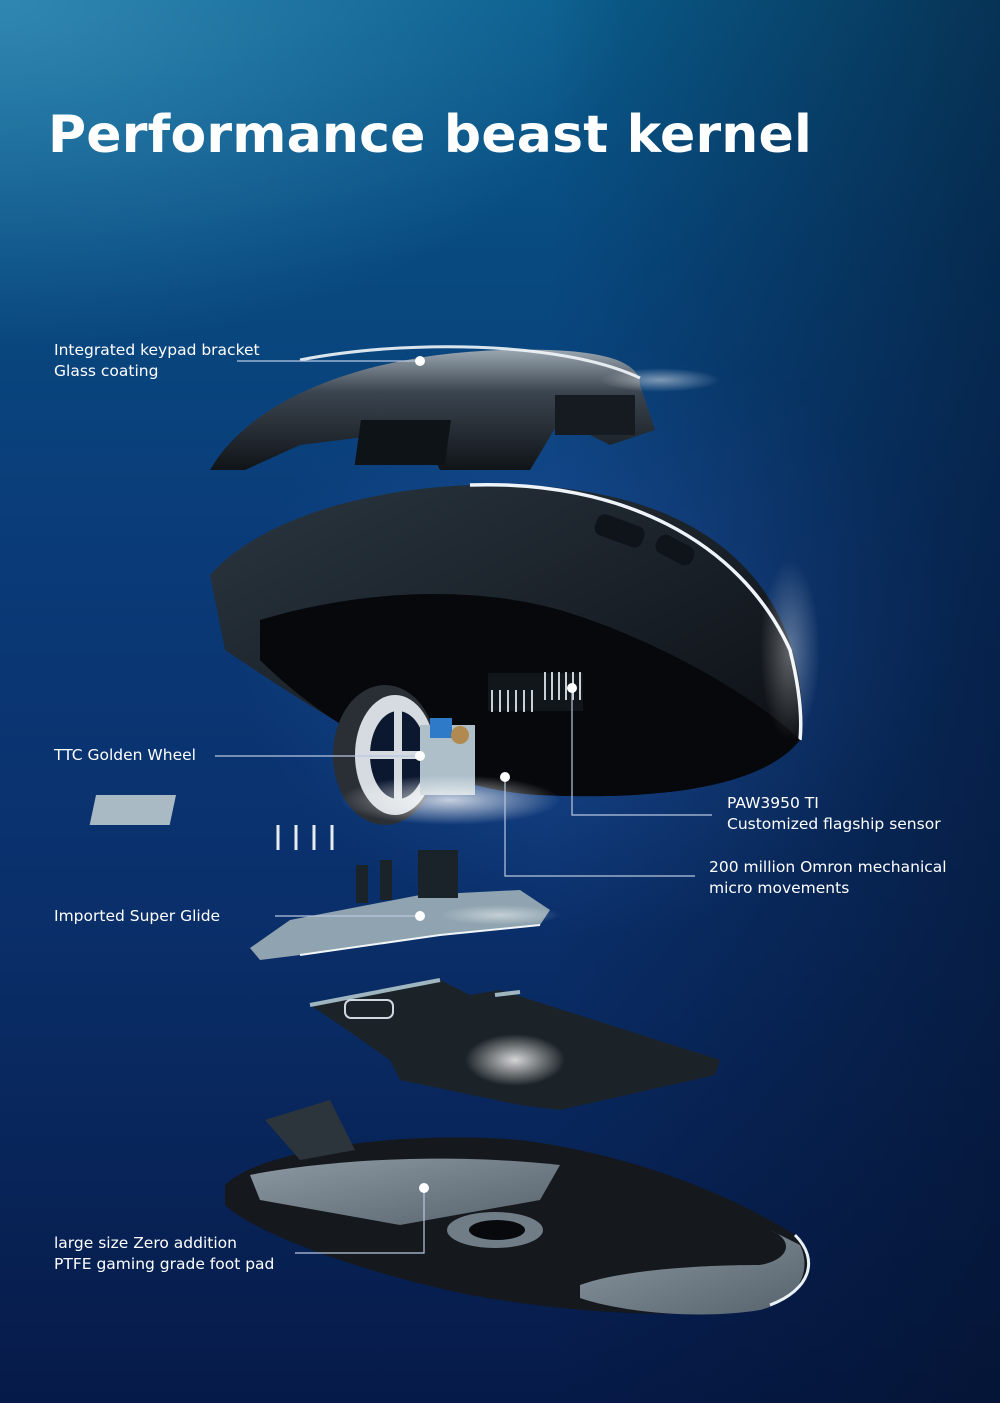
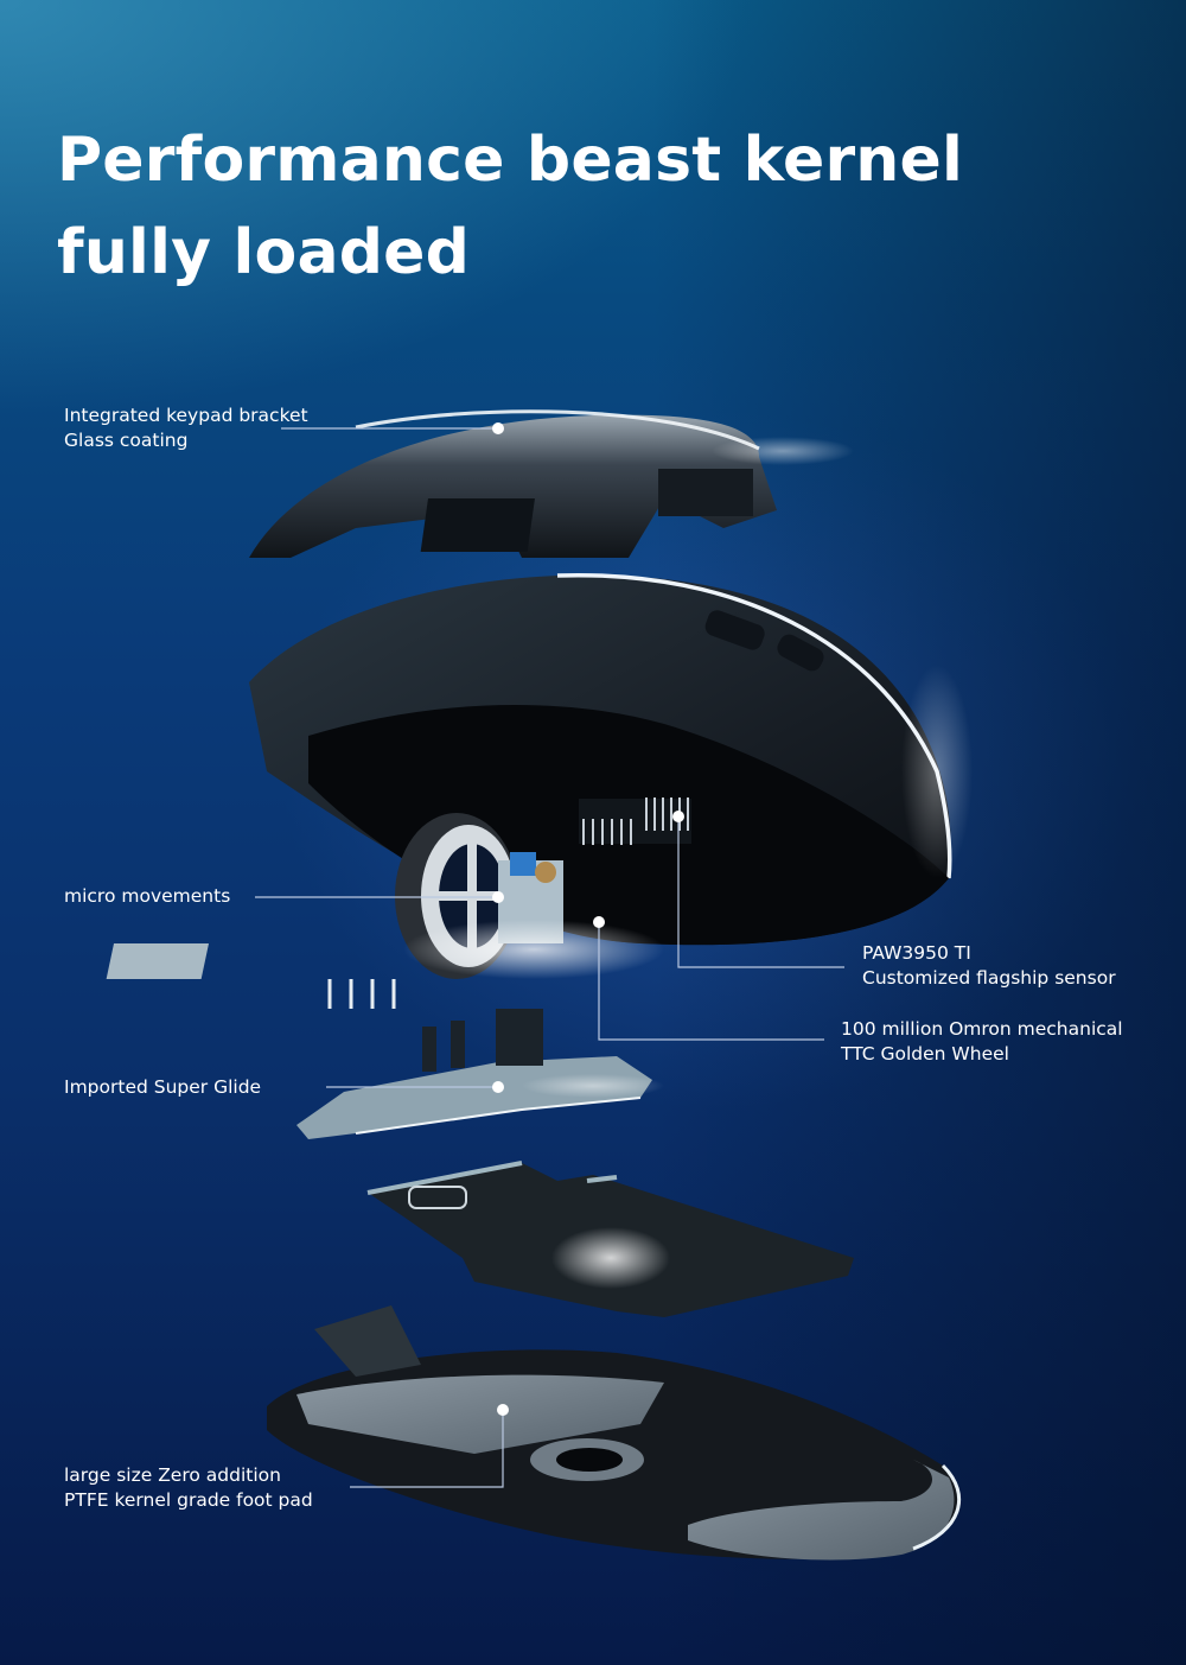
  Performance beast kernel
+ fully loaded
  Integrated keypad bracket
  Glass coating
- TTC Golden Wheel
+ micro movements
  PAW3950 TI
  Customized flagship sensor
- 200 million Omron mechanical
+ 100 million Omron mechanical
- micro movements
+ TTC Golden Wheel
  Imported Super Glide
  large size Zero addition
- PTFE gaming grade foot pad
+ PTFE kernel grade foot pad
